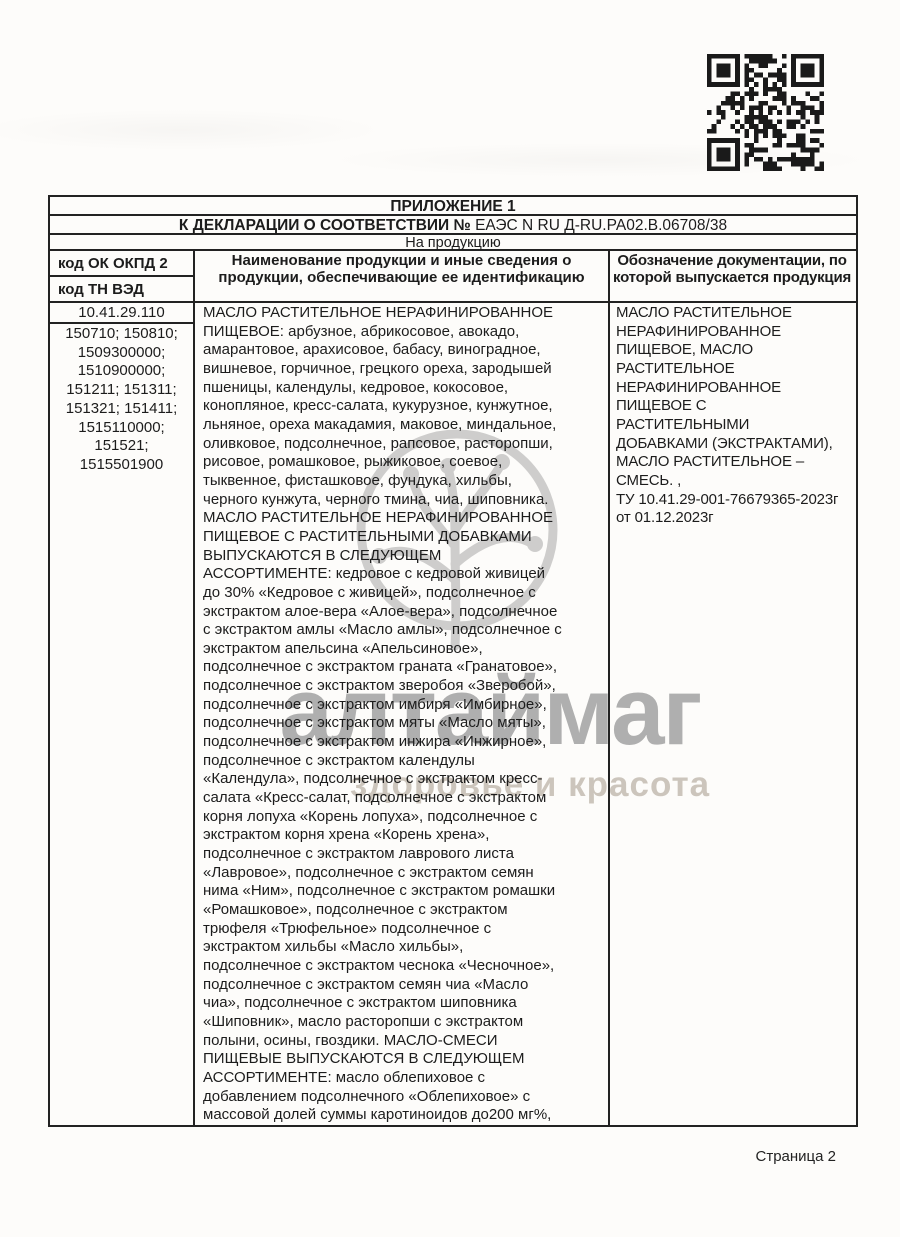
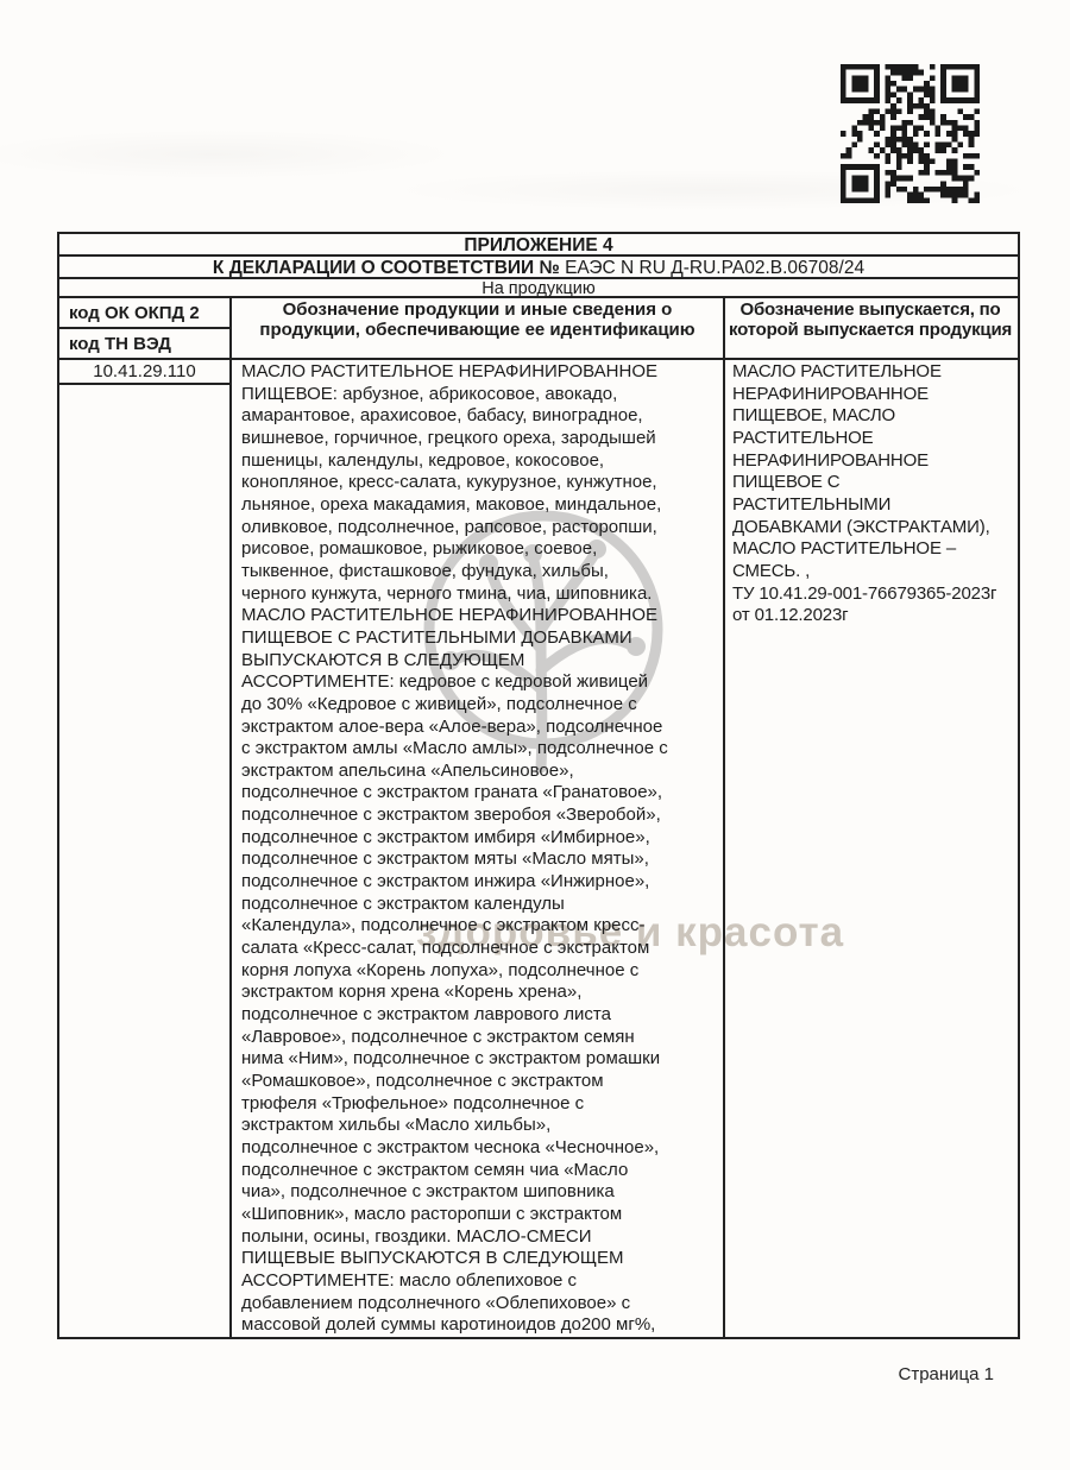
- алтаймаг
  здоровье и красота
- ПРИЛОЖЕНИЕ 1
+ ПРИЛОЖЕНИЕ 4
- К ДЕКЛАРАЦИИ О СООТВЕТСТВИИ № ЕАЭС N RU Д-RU.РА02.В.06708/38
+ К ДЕКЛАРАЦИИ О СООТВЕТСТВИИ № ЕАЭС N RU Д-RU.РА02.В.06708/24
  На продукцию
  код ОК ОКПД 2
  код ТН ВЭД
- Наименование продукции и иные сведения о продукции, обеспечивающие ее идентификацию
+ Обозначение продукции и иные сведения о продукции, обеспечивающие ее идентификацию
- Обозначение документации, по которой выпускается продукция
+ Обозначение выпускается, по которой выпускается продукция
  10.41.29.110
- 150710; 150810;
- 1509300000;
- 1510900000;
- 151211; 151311;
- 151321; 151411;
- 1515110000;
- 151521;
- 1515501900
  МАСЛО РАСТИТЕЛЬНОЕ НЕРАФИНИРОВАННОЕ
  ПИЩЕВОЕ: арбузное, абрикосовое, авокадо,
  амарантовое, арахисовое, бабасу, виноградное,
  вишневое, горчичное, грецкого ореха, зародышей
  пшеницы, календулы, кедровое, кокосовое,
  конопляное, кресс-салата, кукурузное, кунжутное,
  льняное, ореха макадамия, маковое, миндальное,
  оливковое, подсолнечное, рапсовое, расторопши,
  рисовое, ромашковое, рыжиковое, соевое,
  тыквенное, фисташковое, фундука, хильбы,
  черного кунжута, черного тмина, чиа, шиповника.
  МАСЛО РАСТИТЕЛЬНОЕ НЕРАФИНИРОВАННОЕ
  ПИЩЕВОЕ С РАСТИТЕЛЬНЫМИ ДОБАВКАМИ
  ВЫПУСКАЮТСЯ В СЛЕДУЮЩЕМ
  АССОРТИМЕНТЕ: кедровое с кедровой живицей
  до 30% «Кедровое с живицей», подсолнечное с
  экстрактом алое-вера «Алое-вера», подсолнечное
  с экстрактом амлы «Масло амлы», подсолнечное с
  экстрактом апельсина «Апельсиновое»,
  подсолнечное с экстрактом граната «Гранатовое»,
  подсолнечное с экстрактом зверобоя «Зверобой»,
  подсолнечное с экстрактом имбиря «Имбирное»,
  подсолнечное с экстрактом мяты «Масло мяты»,
  подсолнечное с экстрактом инжира «Инжирное»,
  подсолнечное с экстрактом календулы
  «Календула», подсолнечное с экстрактом кресс-
  салата «Кресс-салат, подсолнечное с экстрактом
  корня лопуха «Корень лопуха», подсолнечное с
  экстрактом корня хрена «Корень хрена»,
  подсолнечное с экстрактом лаврового листа
  «Лавровое», подсолнечное с экстрактом семян
  нима «Ним», подсолнечное с экстрактом ромашки
  «Ромашковое», подсолнечное с экстрактом
  трюфеля «Трюфельное» подсолнечное с
  экстрактом хильбы «Масло хильбы»,
  подсолнечное с экстрактом чеснока «Чесночное»,
  подсолнечное с экстрактом семян чиа «Масло
  чиа», подсолнечное с экстрактом шиповника
  «Шиповник», масло расторопши с экстрактом
  полыни, осины, гвоздики. МАСЛО-СМЕСИ
  ПИЩЕВЫЕ ВЫПУСКАЮТСЯ В СЛЕДУЮЩЕМ
  АССОРТИМЕНТЕ: масло облепиховое с
  добавлением подсолнечного «Облепиховое» с
  массовой долей суммы каротиноидов до200 мг%,
  МАСЛО РАСТИТЕЛЬНОЕ
  НЕРАФИНИРОВАННОЕ
  ПИЩЕВОЕ, МАСЛО
  РАСТИТЕЛЬНОЕ
  НЕРАФИНИРОВАННОЕ
  ПИЩЕВОЕ С
  РАСТИТЕЛЬНЫМИ
  ДОБАВКАМИ (ЭКСТРАКТАМИ),
  МАСЛО РАСТИТЕЛЬНОЕ –
  СМЕСЬ. ,
  ТУ 10.41.29-001-76679365-2023г
  от 01.12.2023г
- Страница 2
+ Страница 1
